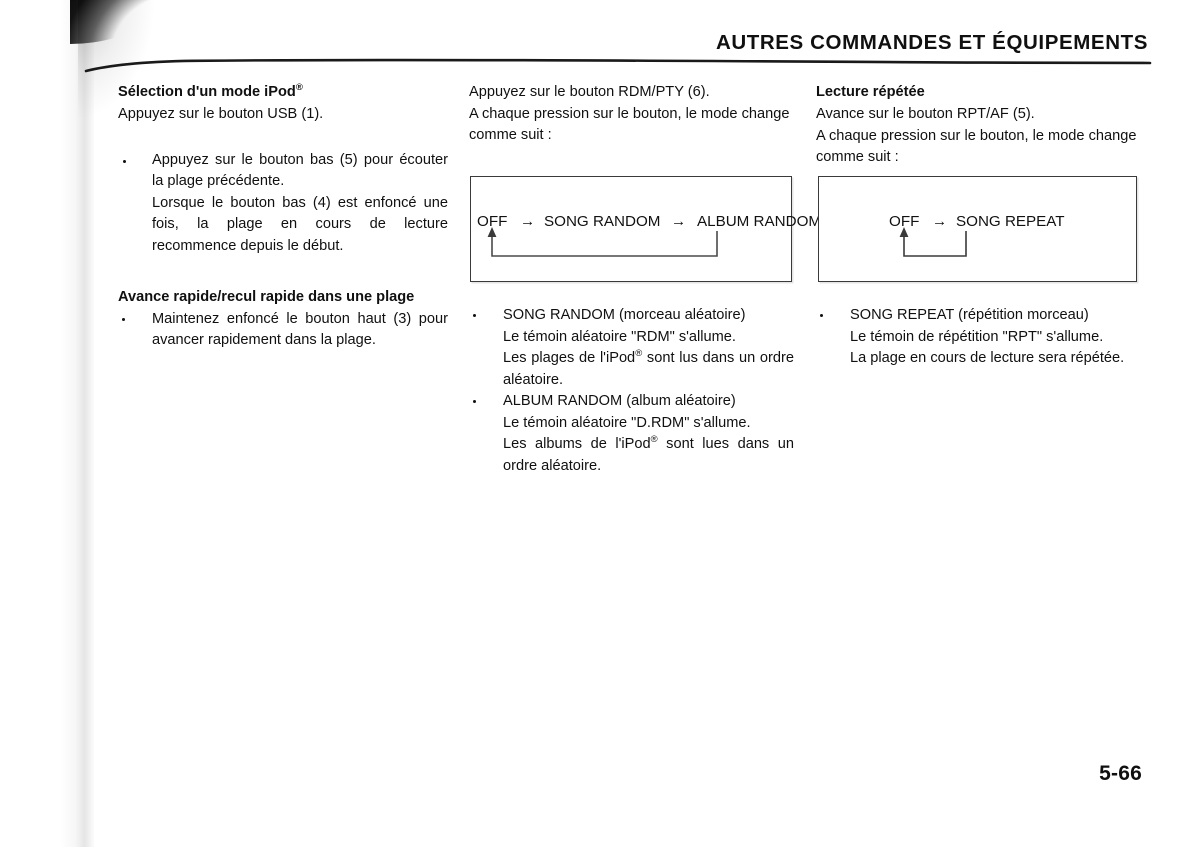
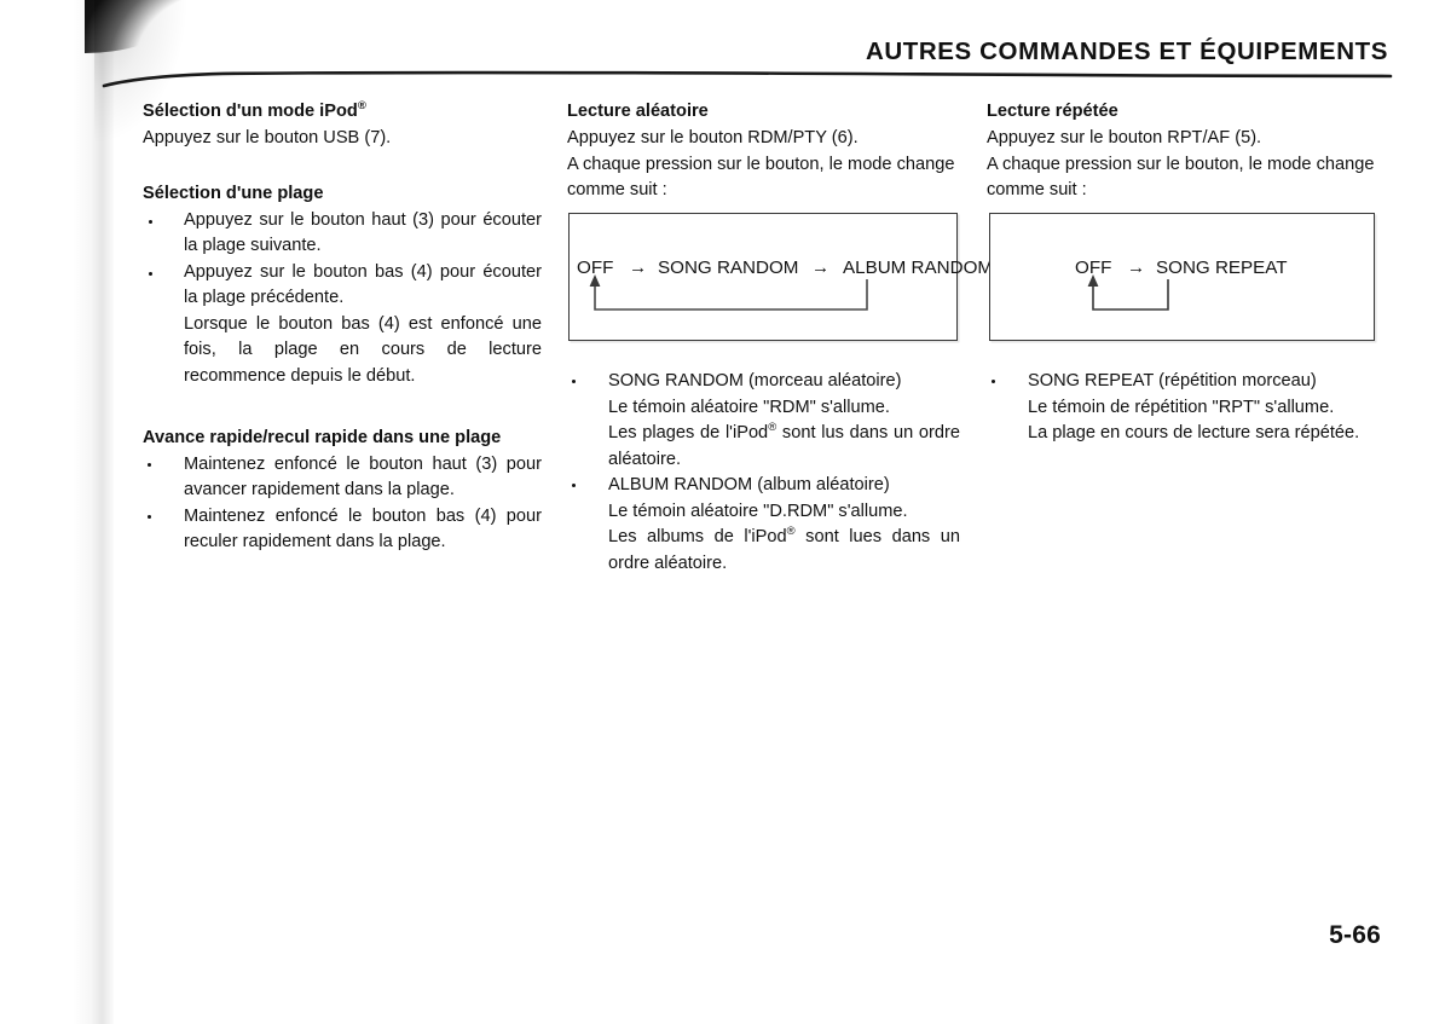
  AUTRES COMMANDES ET ÉQUIPEMENTS
  Sélection d'un mode iPod®
- Appuyez sur le bouton USB (1).
+ Appuyez sur le bouton USB (7).
+ Sélection d'une plage
+ Appuyez sur le bouton haut (3) pour écouter la plage suivante.
- Appuyez sur le bouton bas (5) pour écouter la plage précédente.
+ Appuyez sur le bouton bas (4) pour écouter la plage précédente.
  Lorsque le bouton bas (4) est enfoncé une fois, la plage en cours de lecture recommence depuis le début.
  Avance rapide/recul rapide dans une plage
  Maintenez enfoncé le bouton haut (3) pour avancer rapidement dans la plage.
+ Maintenez enfoncé le bouton bas (4) pour reculer rapidement dans la plage.
+ Lecture aléatoire
  Appuyez sur le bouton RDM/PTY (6).
  A chaque pression sur le bouton, le mode change comme suit :
  OFF
  →
  SONG RANDOM
  →
  ALBUM RANDOM
  SONG RANDOM (morceau aléatoire)
  Le témoin aléatoire "RDM" s'allume.
  Les plages de l'iPod® sont lus dans un ordre aléatoire.
  ALBUM RANDOM (album aléatoire)
  Le témoin aléatoire "D.RDM" s'allume.
  Les albums de l'iPod® sont lues dans un ordre aléatoire.
  Lecture répétée
- Avance sur le bouton RPT/AF (5).
+ Appuyez sur le bouton RPT/AF (5).
  A chaque pression sur le bouton, le mode change comme suit :
  OFF
  →
  SONG REPEAT
  SONG REPEAT (répétition morceau)
  Le témoin de répétition "RPT" s'allume.
  La plage en cours de lecture sera répétée.
  5-66
